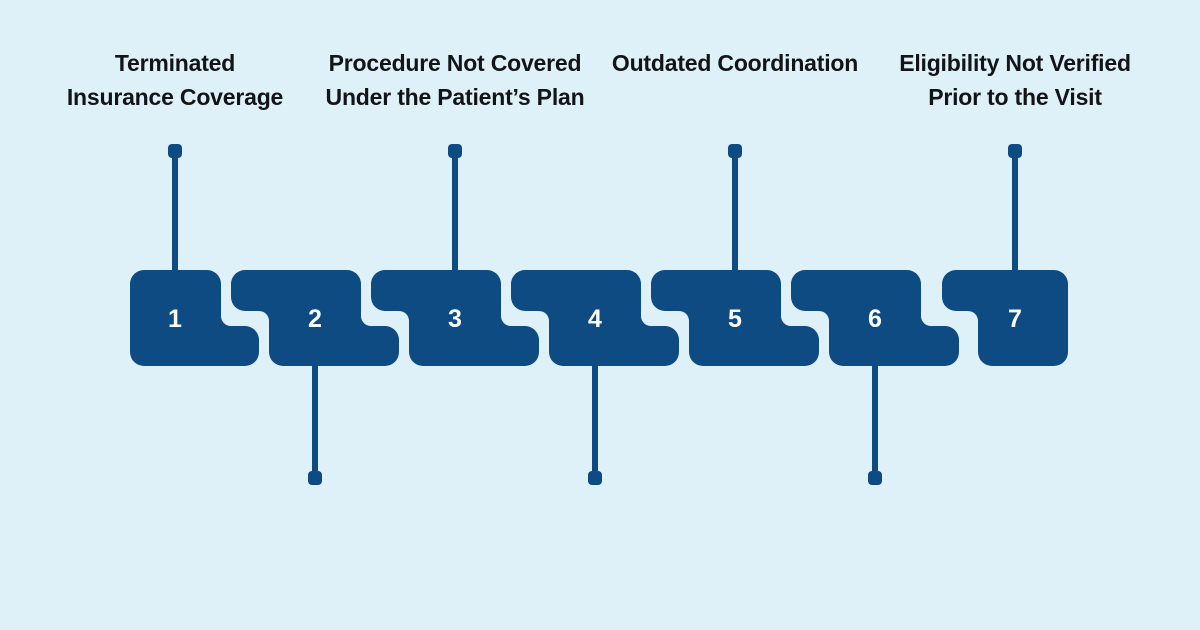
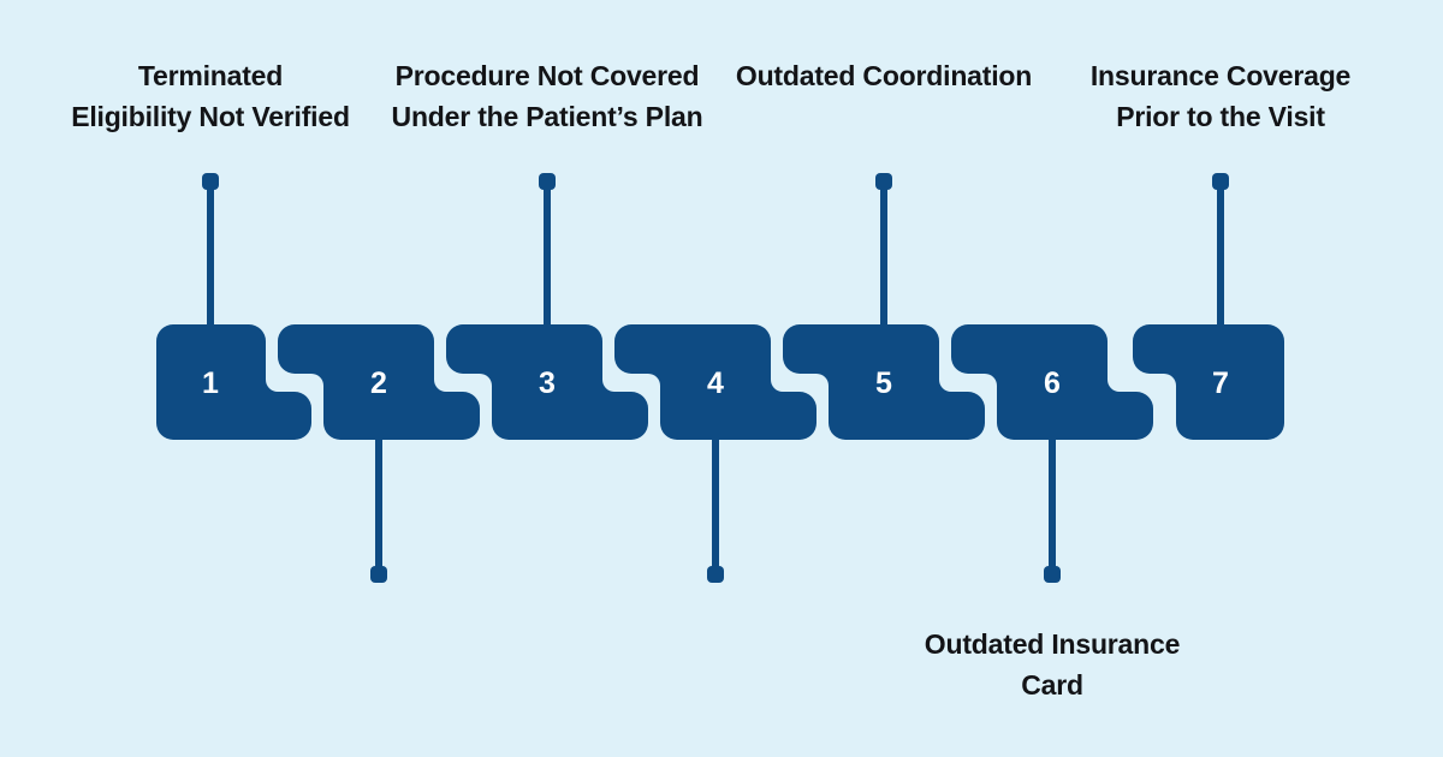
  1
  2
  3
  4
  5
  6
  7
  Terminated
- Insurance Coverage
+ Eligibility Not Verified
  Procedure Not Covered
  Under the Patient’s Plan
  Outdated Coordination
- Eligibility Not Verified
+ Insurance Coverage
  Prior to the Visit
+ Outdated Insurance
+ Card
